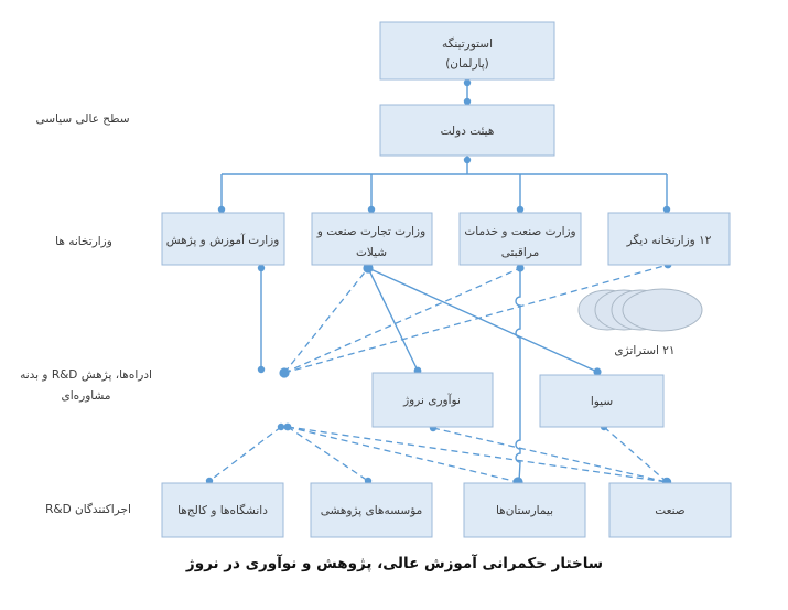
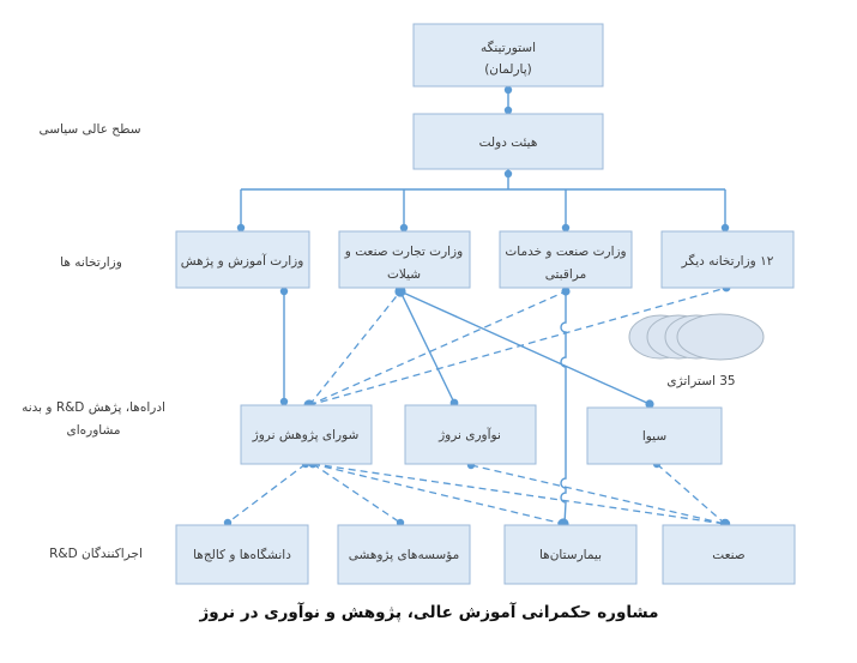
- ۲۱ استراتژی
+ 35 استراتژی
  استورتینگه
  (پارلمان)
  هیئت دولت
  وزارت آموزش و پژهش
  وزارت تجارت صنعت و
  شیلات
  وزارت صنعت و خدمات
  مراقبتی
  ۱۲ وزارتخانه دیگر
+ شورای پژوهش نروژ
  نوآوری نروژ
  سیوا
  دانشگاه‌ها و کالج‌ها
  مؤسسه‌های پژوهشی
  بیمارستان‌ها
  صنعت
  سطح عالی سیاسی
  وزارتخانه ها
  ادراه‌ها، پژهش R&D و بدنه
  مشاوره‌ای
  اجراکنندگان R&D
- ساختار حکمرانی آموزش عالی، پژوهش و نوآوری در نروژ
+ مشاوره حکمرانی آموزش عالی، پژوهش و نوآوری در نروژ
